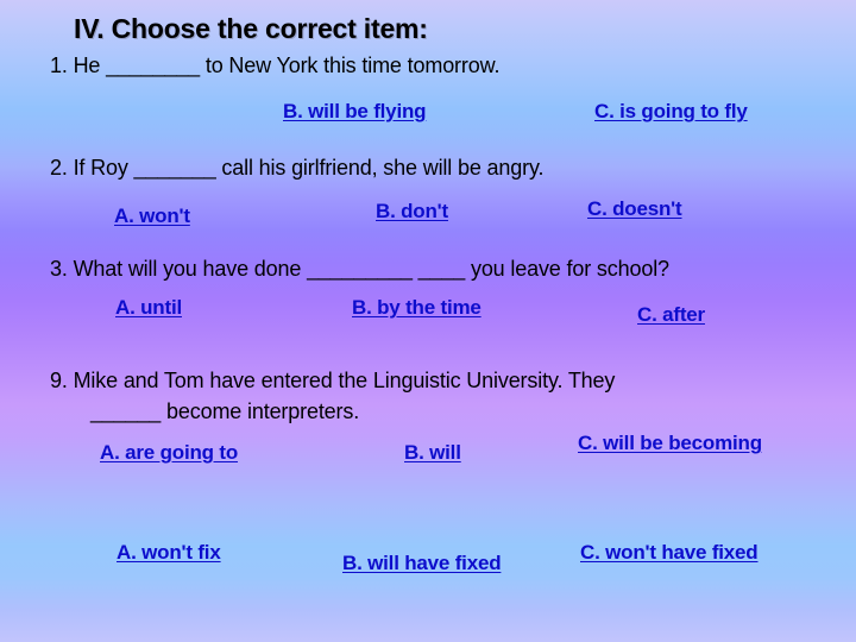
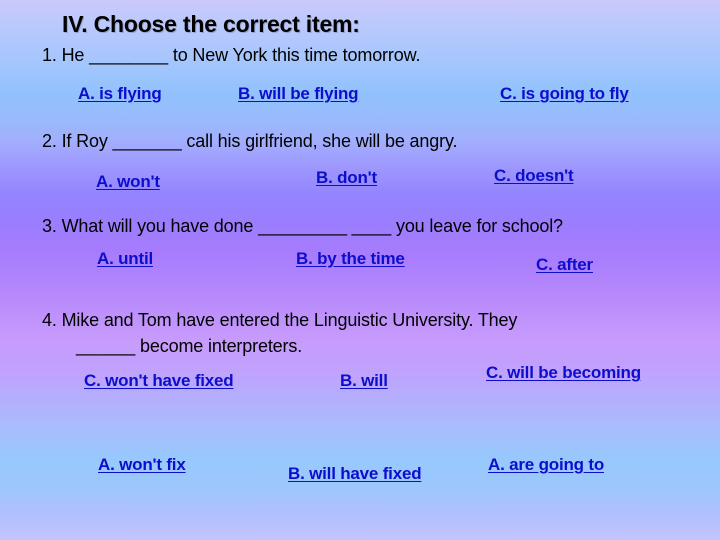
  IV. Choose the correct item:
  1. He ________ to New York this time tomorrow.
+ A. is flying
  B. will be flying
  C. is going to fly
  2. If Roy _______ call his girlfriend, she will be angry.
  A. won't
  B. don't
  C. doesn't
  3. What will you have done _________ ____ you leave for school?
  A. until
  B. by the time
  C. after
- 9. Mike and Tom have entered the Linguistic University. They
+ 4. Mike and Tom have entered the Linguistic University. They
  ______ become interpreters.
- A. are going to
+ C. won't have fixed
  B. will
  C. will be becoming
  A. won't fix
  B. will have fixed
- C. won't have fixed
+ A. are going to
